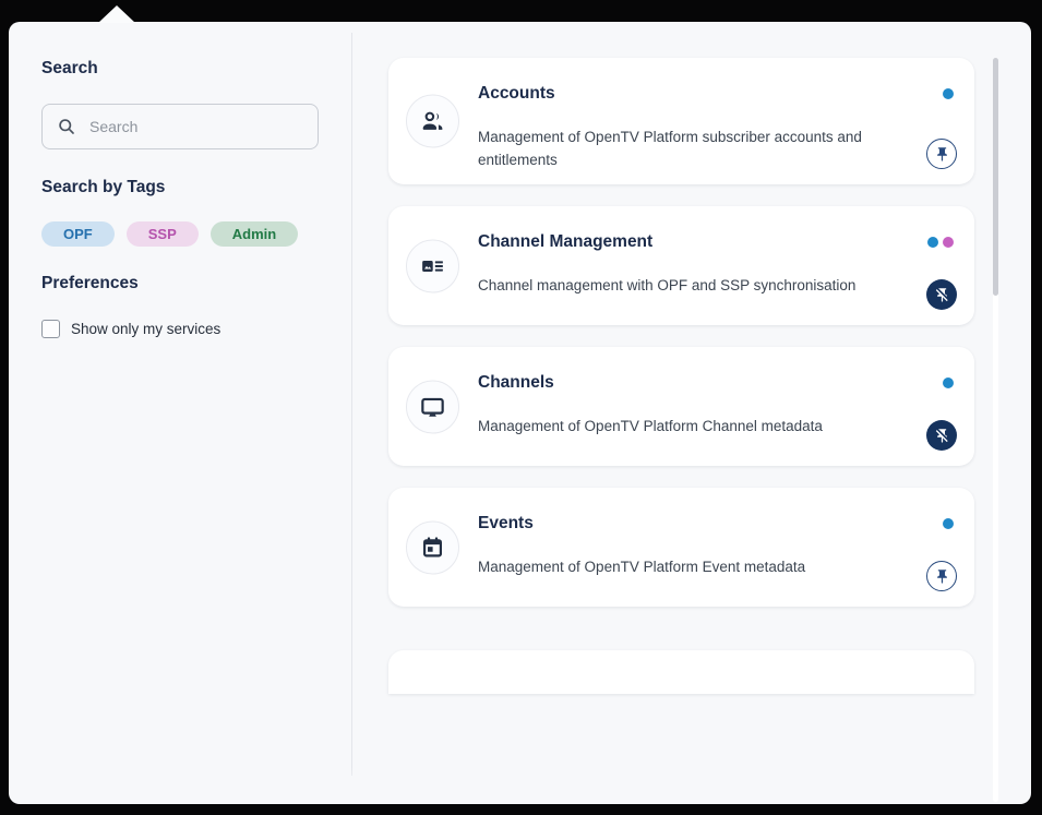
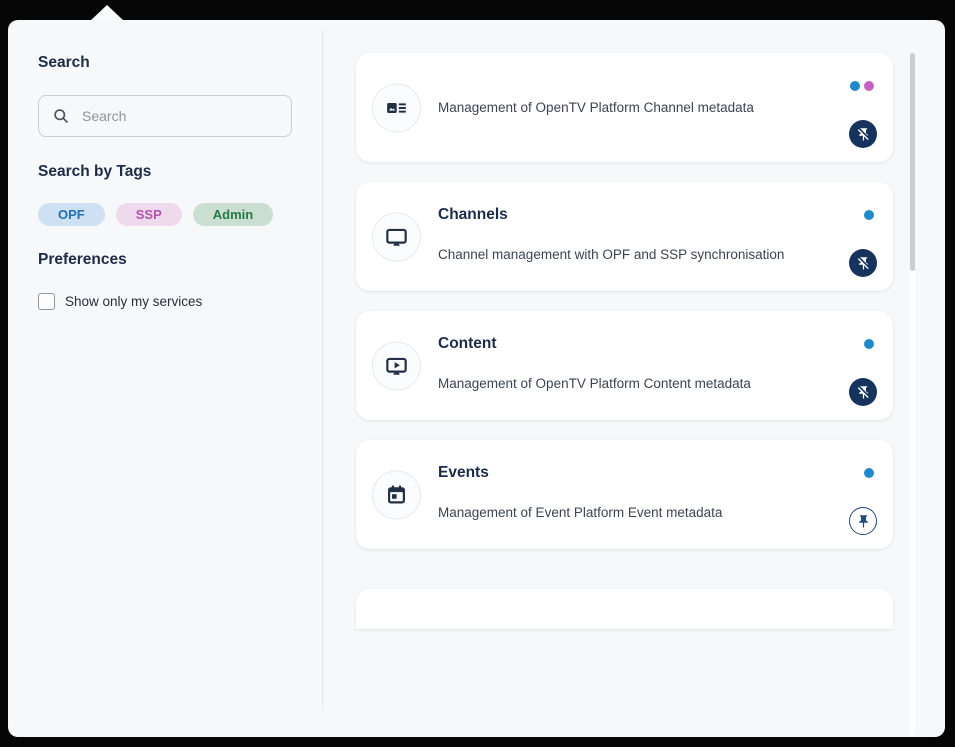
  Search
  Search
  Search by Tags
  OPF
  SSP
  Admin
  Preferences
  Show only my services
- Accounts
- Management of OpenTV Platform subscriber accounts and entitlements
- Channel Management
- Channel management with OPF and SSP synchronisation
+ Management of OpenTV Platform Channel metadata
  Channels
- Management of OpenTV Platform Channel metadata
+ Channel management with OPF and SSP synchronisation
+ Content
+ Management of OpenTV Platform Content metadata
  Events
- Management of OpenTV Platform Event metadata
+ Management of Event Platform Event metadata
